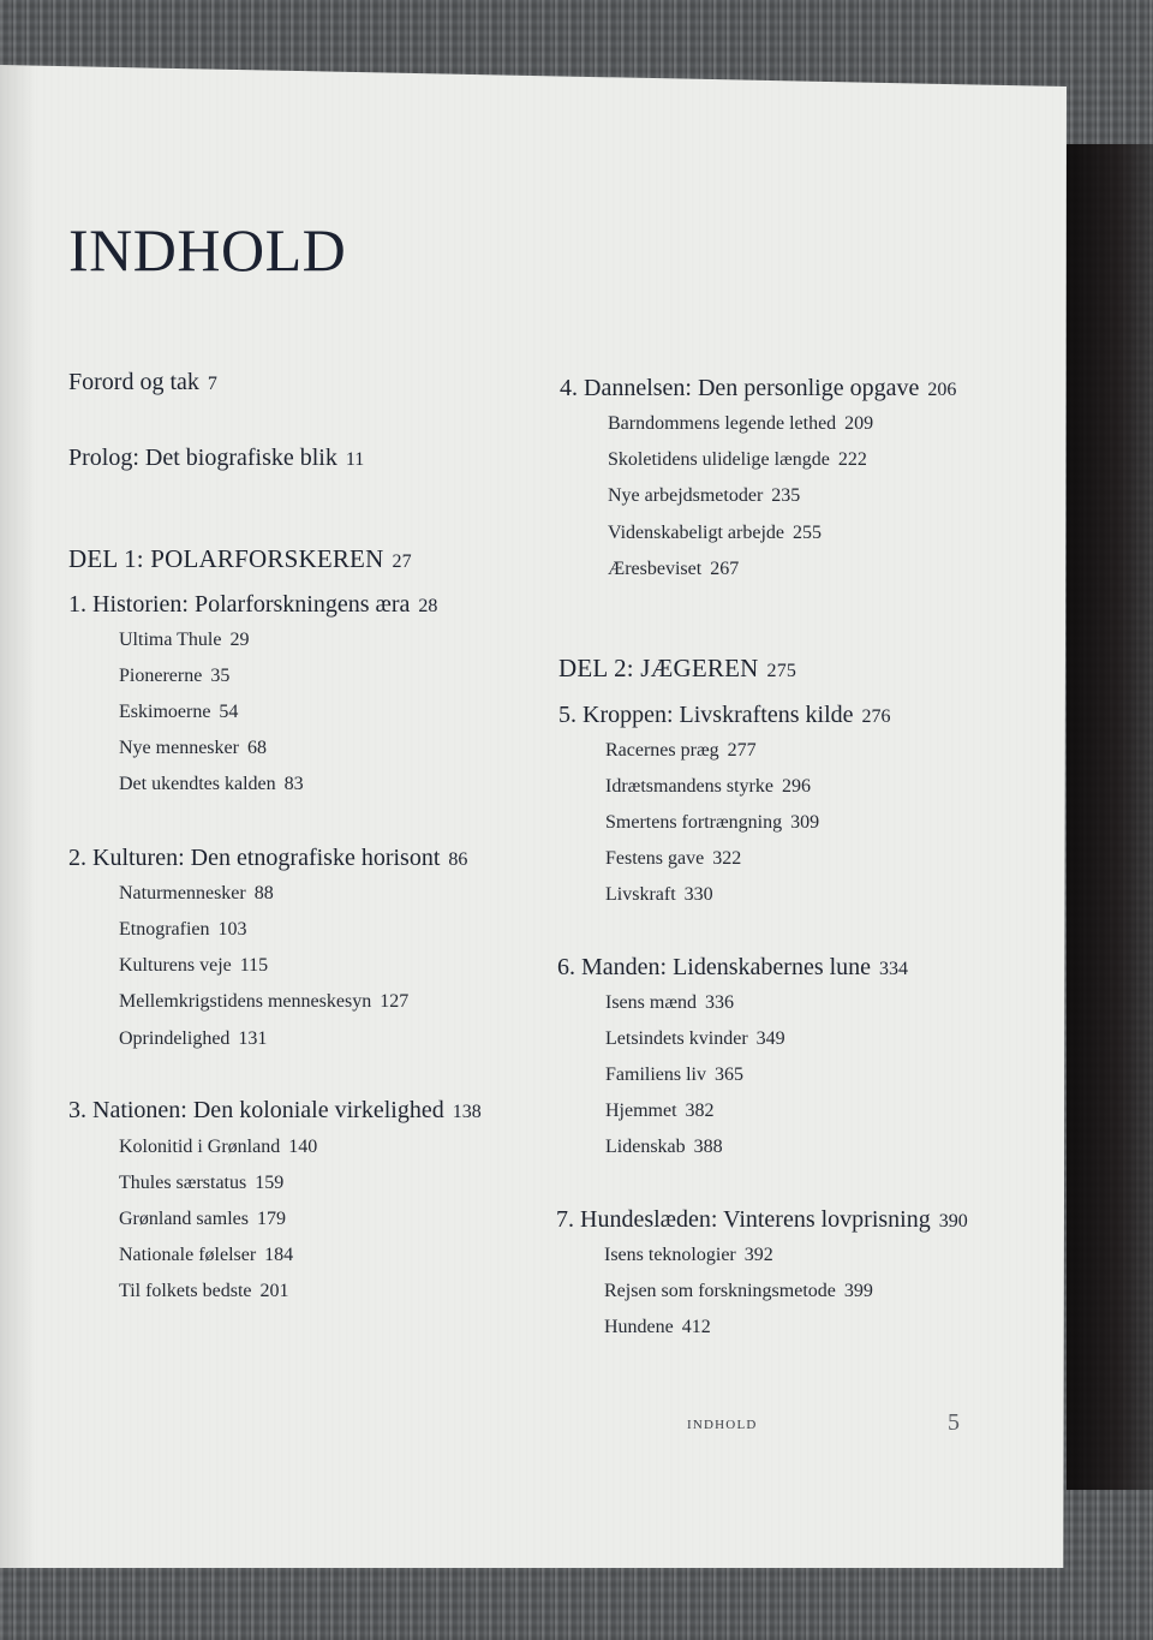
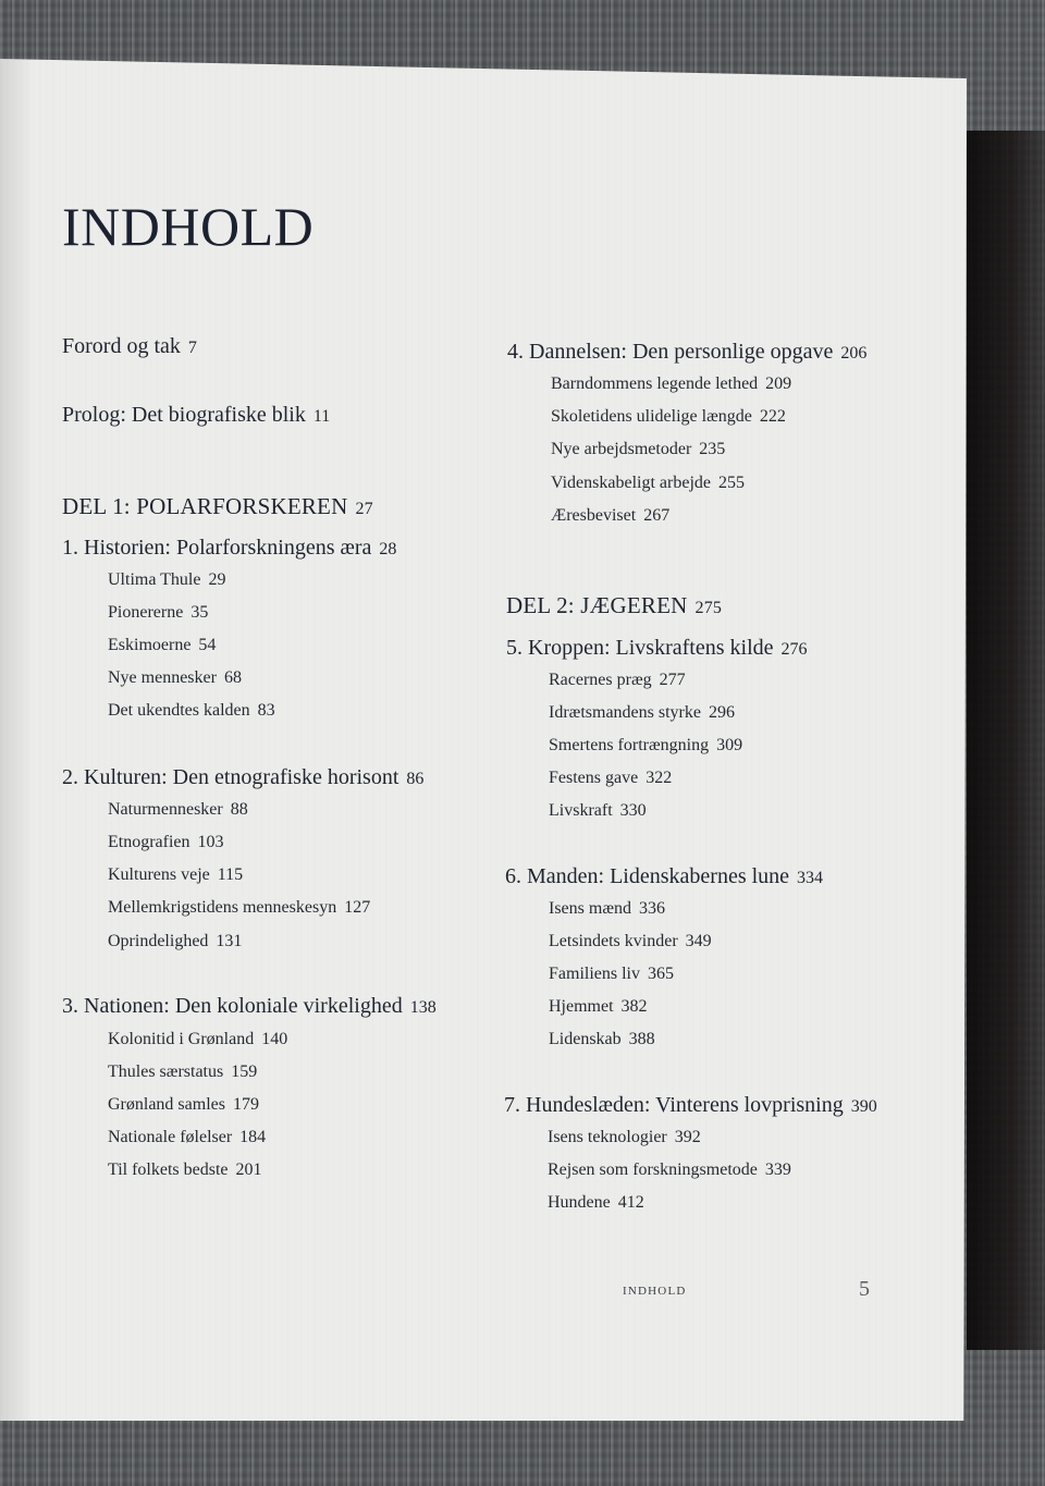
  INDHOLD
  Forord og tak 7
  Prolog: Det biografiske blik 11
  DEL 1: POLARFORSKEREN 27
  1. Historien: Polarforskningens æra 28
  Ultima Thule 29
  Pionererne 35
  Eskimoerne 54
  Nye mennesker 68
  Det ukendtes kalden 83
  2. Kulturen: Den etnografiske horisont 86
  Naturmennesker 88
  Etnografien 103
  Kulturens veje 115
  Mellemkrigstidens menneskesyn 127
  Oprindelighed 131
  3. Nationen: Den koloniale virkelighed 138
  Kolonitid i Grønland 140
  Thules særstatus 159
  Grønland samles 179
  Nationale følelser 184
  Til folkets bedste 201
  4. Dannelsen: Den personlige opgave 206
  Barndommens legende lethed 209
  Skoletidens ulidelige længde 222
  Nye arbejdsmetoder 235
  Videnskabeligt arbejde 255
  Æresbeviset 267
  DEL 2: JÆGEREN 275
  5. Kroppen: Livskraftens kilde 276
  Racernes præg 277
  Idrætsmandens styrke 296
  Smertens fortrængning 309
  Festens gave 322
  Livskraft 330
  6. Manden: Lidenskabernes lune 334
  Isens mænd 336
  Letsindets kvinder 349
  Familiens liv 365
  Hjemmet 382
  Lidenskab 388
  7. Hundeslæden: Vinterens lovprisning 390
  Isens teknologier 392
- Rejsen som forskningsmetode 399
+ Rejsen som forskningsmetode 339
  Hundene 412
  INDHOLD
  5
